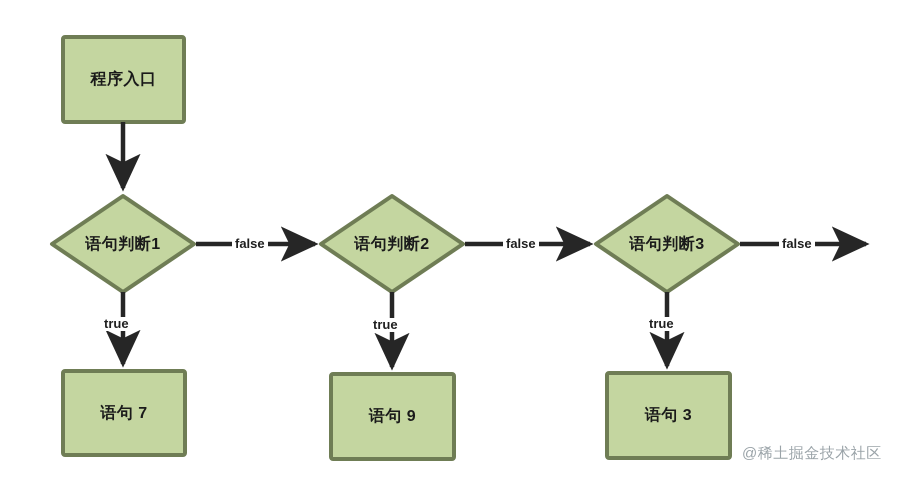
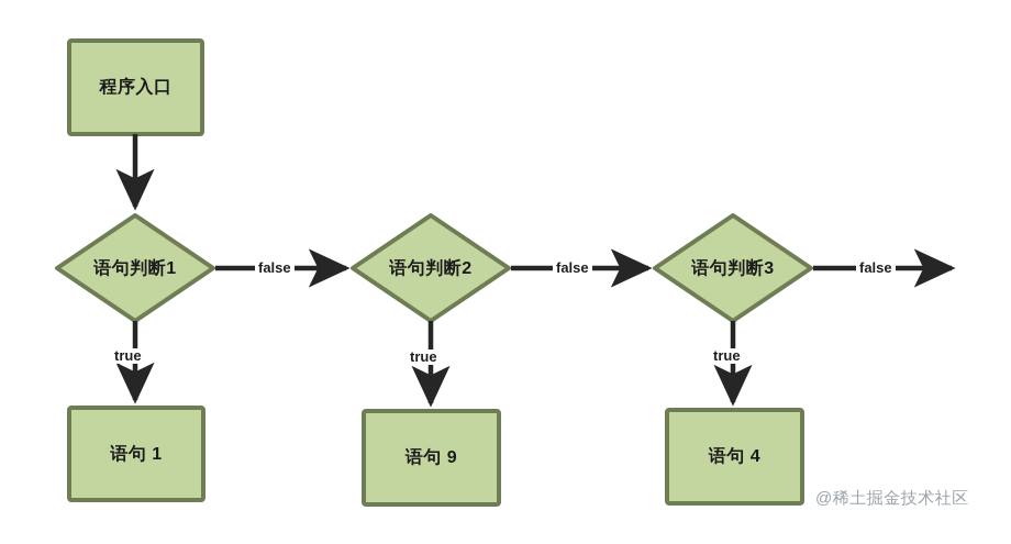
  程序入口
  语句判断1
  语句判断2
  语句判断3
- 语句 7
+ 语句 1
  语句 9
- 语句 3
+ 语句 4
  false
  false
  false
  true
  true
  true
  @稀土掘金技术社区
